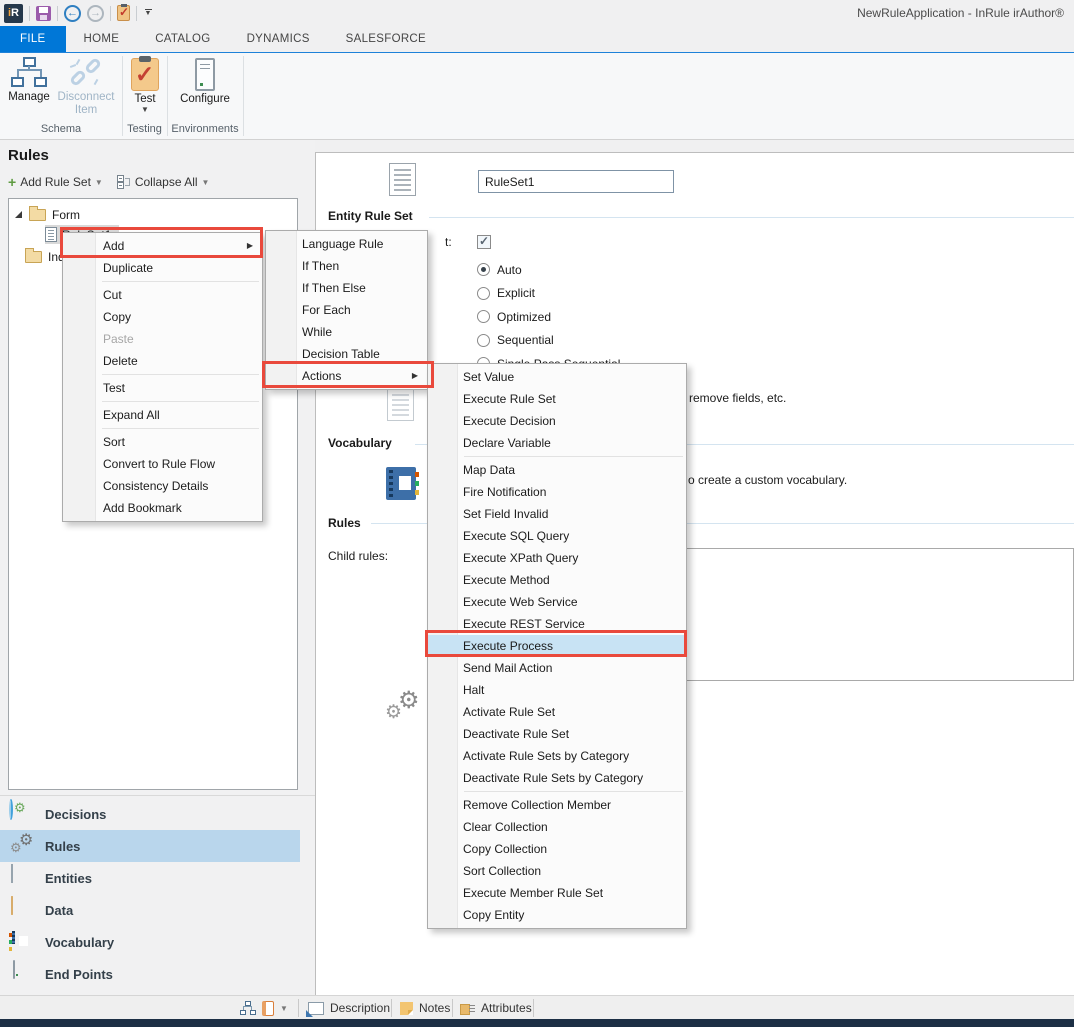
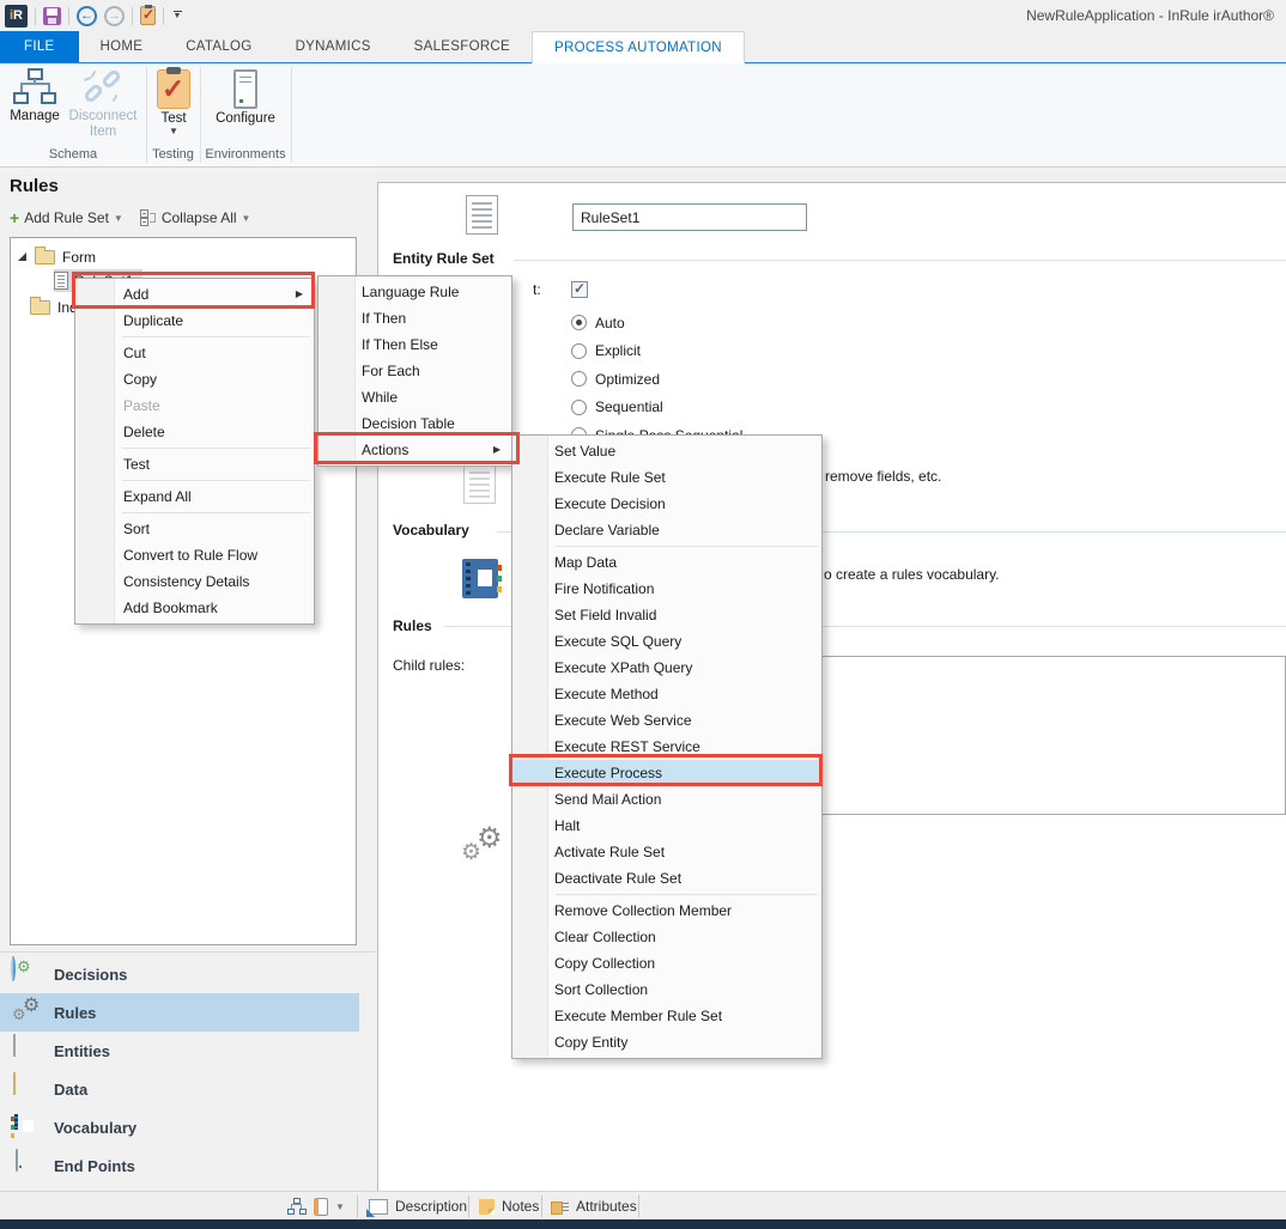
  iR
  ←
  →
  NewRuleApplication - InRule irAuthor®
  FILE
  HOME
  CATALOG
  DYNAMICS
  SALESFORCE
+ PROCESS AUTOMATION
  Manage
  Disconnect Item
  Schema
  Test
  ▼
  Testing
  Configure
  Environments
  Rules
  +
  Add Rule Set
  ▼
  Collapse All
  ▼
  Form
  Decisions
  Rules
  Entities
  Data
  Vocabulary
  End Points
  RuleSet1
  Entity Rule Set
  t:
  Auto
  Explicit
  Optimized
  Sequential
  remove fields, etc.
  Vocabulary
- o create a custom vocabulary.
+ o create a rules vocabulary.
  Rules
  Child rules:
  Add
  Duplicate
  Cut
  Copy
  Paste
  Delete
  Test
  Expand All
  Sort
  Convert to Rule Flow
  Consistency Details
  Add Bookmark
  Language Rule
  If Then
  If Then Else
  For Each
  While
  Decision Table
  Actions
  Set Value
  Execute Rule Set
  Execute Decision
  Declare Variable
  Map Data
  Fire Notification
  Set Field Invalid
  Execute SQL Query
  Execute XPath Query
  Execute Method
  Execute Web Service
  Execute REST Service
  Execute Process
  Send Mail Action
  Halt
  Activate Rule Set
  Deactivate Rule Set
- Activate Rule Sets by Category
- Deactivate Rule Sets by Category
  Remove Collection Member
  Clear Collection
  Copy Collection
  Sort Collection
  Execute Member Rule Set
  Copy Entity
  ▼
  Description
  Notes
  Attributes
